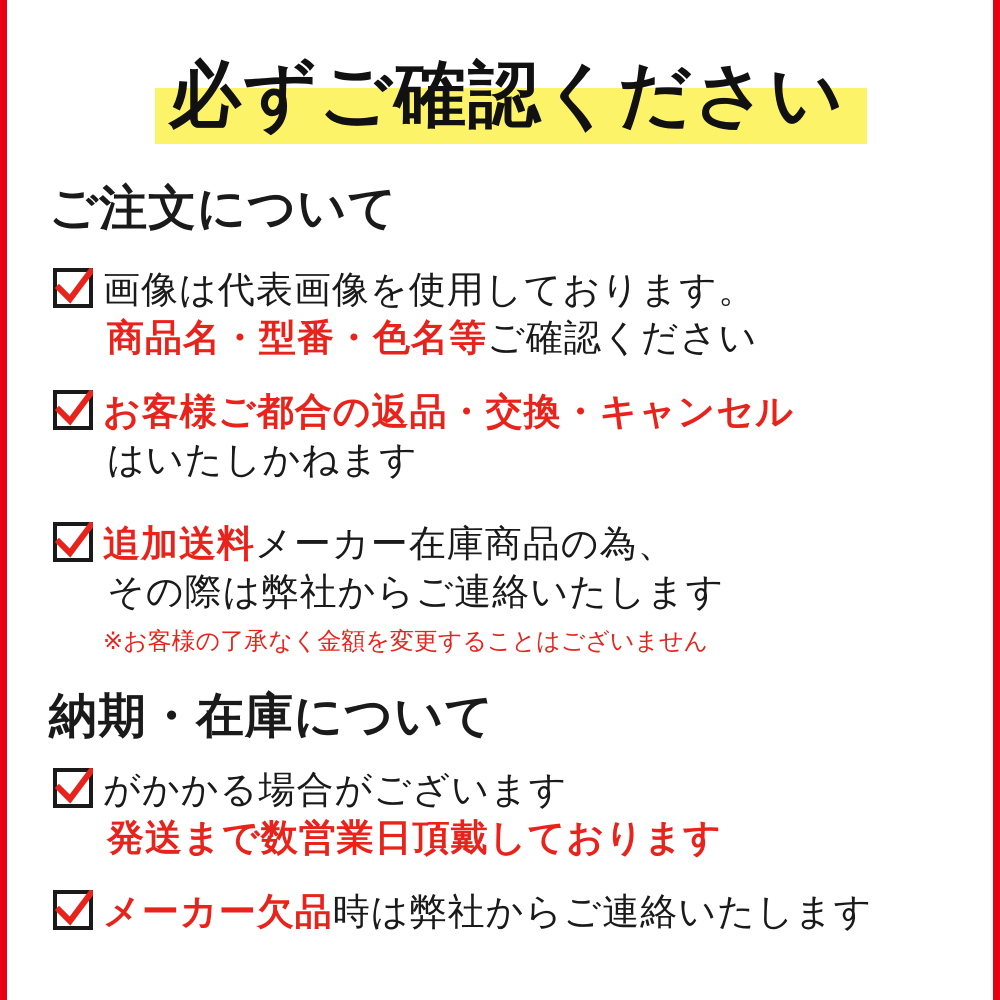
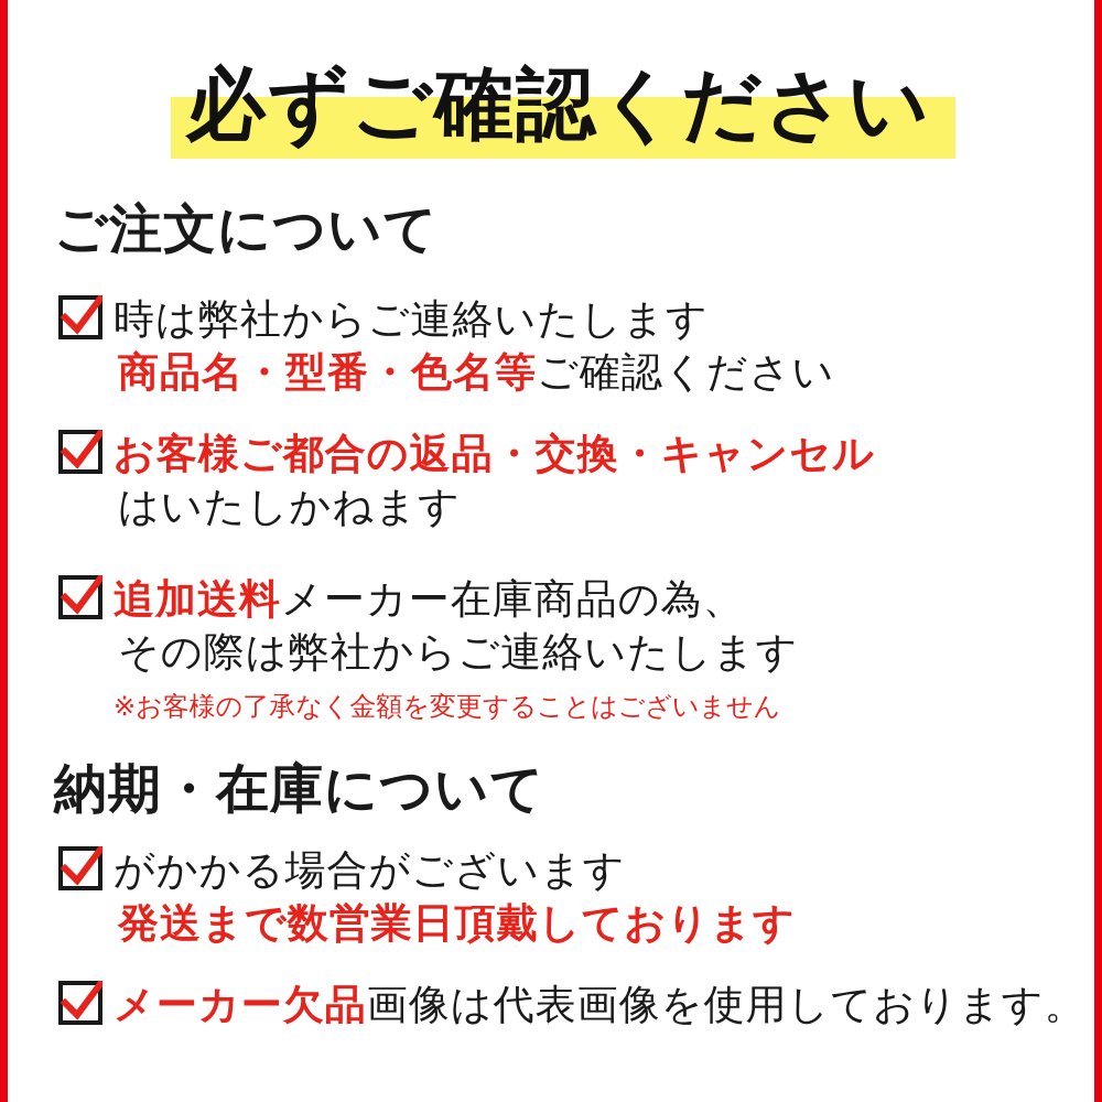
  必ずご確認ください
  ご注文について
- 画像は代表画像を使用しております。
+ 時は弊社からご連絡いたします
  商品名・型番・色名等ご確認ください
  お客様ご都合の返品・交換・キャンセル
  はいたしかねます
  追加送料メーカー在庫商品の為、
  その際は弊社からご連絡いたします
  ※お客様の了承なく金額を変更することはございません
  納期・在庫について
  がかかる場合がございます
  発送まで数営業日頂戴しております
- メーカー欠品時は弊社からご連絡いたします
+ メーカー欠品画像は代表画像を使用しております。
